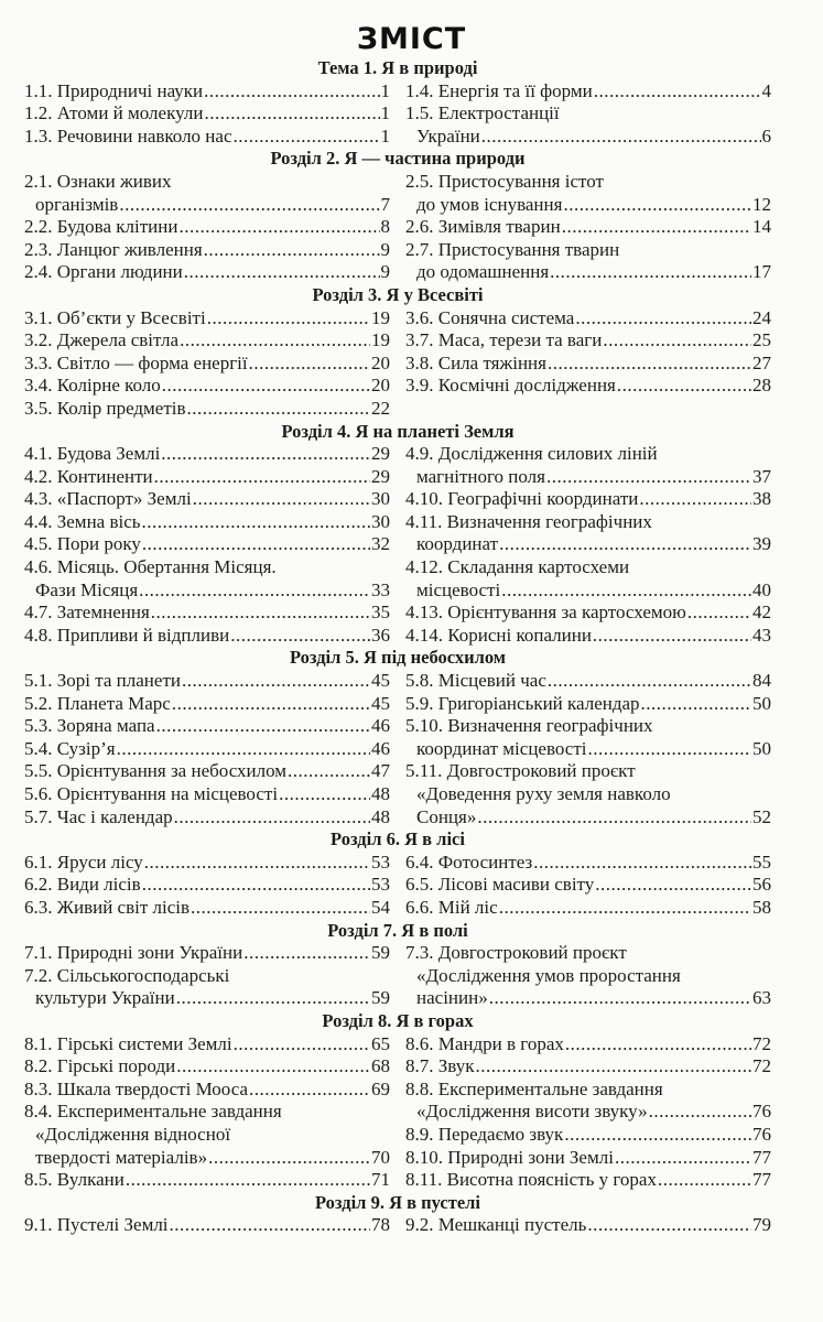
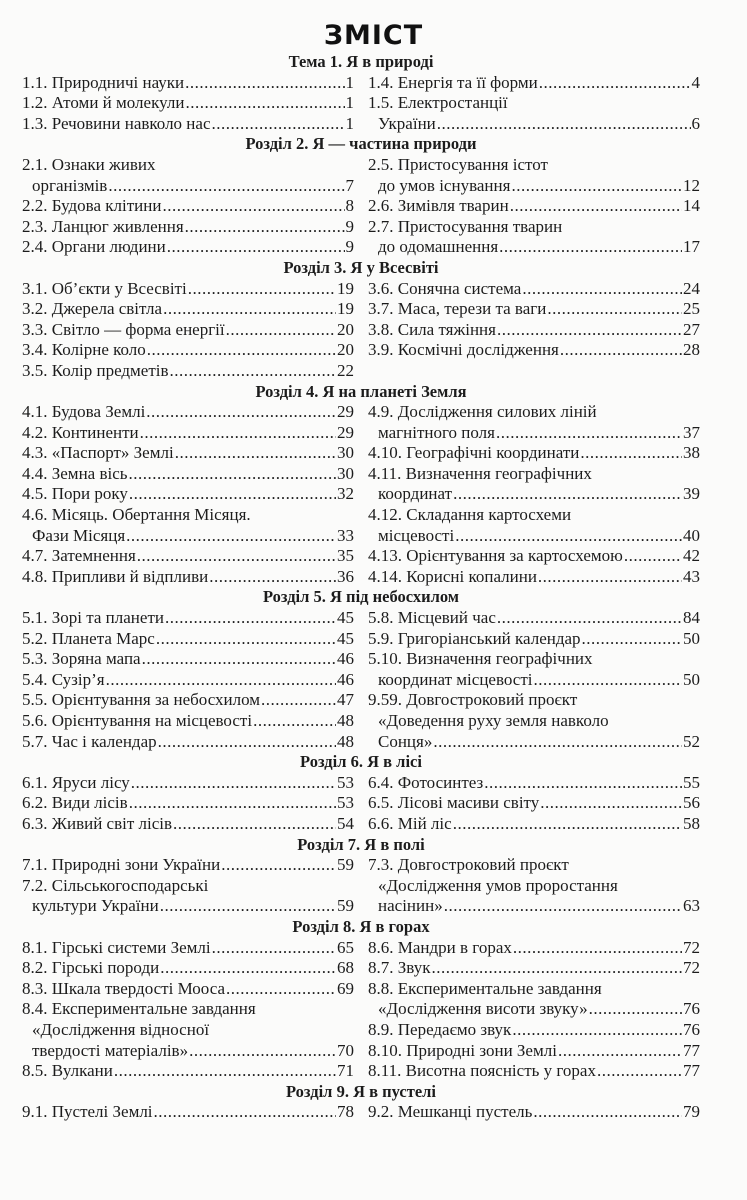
  ЗМІСТ
  Тема 1. Я в природі
  1.1. Природничі науки
  1
  1.2. Атоми й молекули
  1
  1.3. Речовини навколо нас
  1
  1.4. Енергія та її форми
  4
  1.5. Електростанції
  України
  6
  Розділ 2. Я — частина природи
  2.1. Ознаки живих
  організмів
  7
  2.2. Будова клітини
  8
  2.3. Ланцюг живлення
  9
  2.4. Органи людини
  9
  2.5. Пристосування істот
  до умов існування
  12
  2.6. Зимівля тварин
  14
  2.7. Пристосування тварин
  до одомашнення
  17
  Розділ 3. Я у Всесвіті
  3.1. Об’єкти у Всесвіті
  19
  3.2. Джерела світла
  19
  3.3. Світло — форма енергії
  20
  3.4. Колірне коло
  20
  3.5. Колір предметів
  22
  3.6. Сонячна система
  24
  3.7. Маса, терези та ваги
  25
  3.8. Сила тяжіння
  27
  3.9. Космічні дослідження
  28
  Розділ 4. Я на планеті Земля
  4.1. Будова Землі
  29
  4.2. Континенти
  29
  4.3. «Паспорт» Землі
  30
  4.4. Земна вісь
  30
  4.5. Пори року
  32
  4.6. Місяць. Обертання Місяця.
  Фази Місяця
  33
  4.7. Затемнення
  35
  4.8. Припливи й відпливи
  36
  4.9. Дослідження силових ліній
  магнітного поля
  37
  4.10. Географічні координати
  38
  4.11. Визначення географічних
  координат
  39
  4.12. Складання картосхеми
  місцевості
  40
  4.13. Орієнтування за картосхемою
  42
  4.14. Корисні копалини
  43
  Розділ 5. Я під небосхилом
  5.1. Зорі та планети
  45
  5.2. Планета Марс
  45
  5.3. Зоряна мапа
  46
  5.4. Сузір’я
  46
  5.5. Орієнтування за небосхилом
  47
  5.6. Орієнтування на місцевості
  48
  5.7. Час і календар
  48
  5.8. Місцевий час
  84
  5.9. Григоріанський календар
  50
  5.10. Визначення географічних
  координат місцевості
  50
- 5.11. Довгостроковий проєкт
+ 9.59. Довгостроковий проєкт
  «Доведення руху земля навколо
  Сонця»
  52
  Розділ 6. Я в лісі
  6.1. Яруси лісу
  53
  6.2. Види лісів
  53
  6.3. Живий світ лісів
  54
  6.4. Фотосинтез
  55
  6.5. Лісові масиви світу
  56
  6.6. Мій ліс
  58
  Розділ 7. Я в полі
  7.1. Природні зони України
  59
  7.2. Сільськогосподарські
  культури України
  59
  7.3. Довгостроковий проєкт
  «Дослідження умов проростання
  насінин»
  63
  Розділ 8. Я в горах
  8.1. Гірські системи Землі
  65
  8.2. Гірські породи
  68
  8.3. Шкала твердості Мооса
  69
  8.4. Експериментальне завдання
  «Дослідження відносної
  твердості матеріалів»
  70
  8.5. Вулкани
  71
  8.6. Мандри в горах
  72
  8.7. Звук
  72
  8.8. Експериментальне завдання
  «Дослідження висоти звуку»
  76
  8.9. Передаємо звук
  76
  8.10. Природні зони Землі
  77
  8.11. Висотна поясність у горах
  77
  Розділ 9. Я в пустелі
  9.1. Пустелі Землі
  78
  9.2. Мешканці пустель
  79
